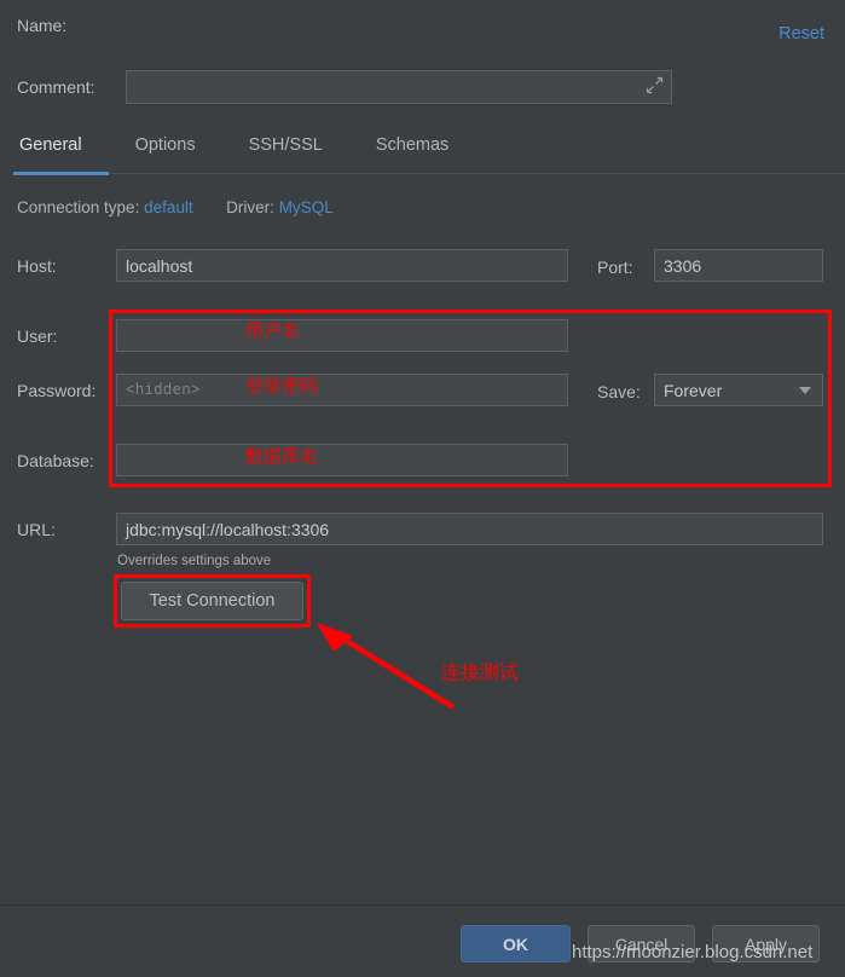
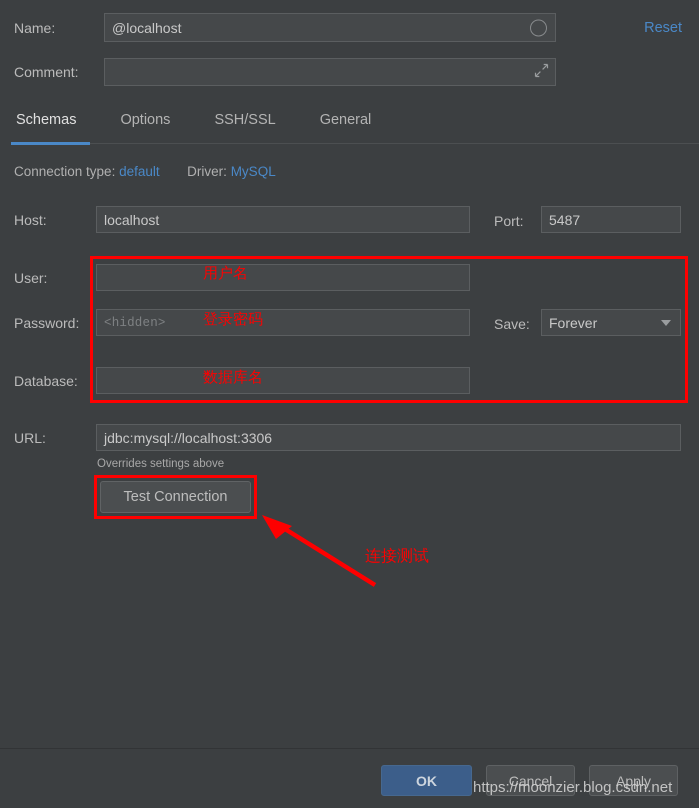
  Name:
+ @localhost
  Comment:
  Reset
- General
+ Schemas
  Options
  SSH/SSL
- Schemas
+ General
  Connection type: default Driver: MySQL
  Host:
  localhost
  Port:
- 3306
+ 5487
  User:
  Password:
  <hidden>
  Save:
  Forever
  Database:
  URL:
  jdbc:mysql://localhost:3306
  Overrides settings above
  Test Connection
  用户名
  登录密码
  数据库名
  连接测试
  OK
  Cancel
  Apply
  https://moonzier.blog.csdn.net
